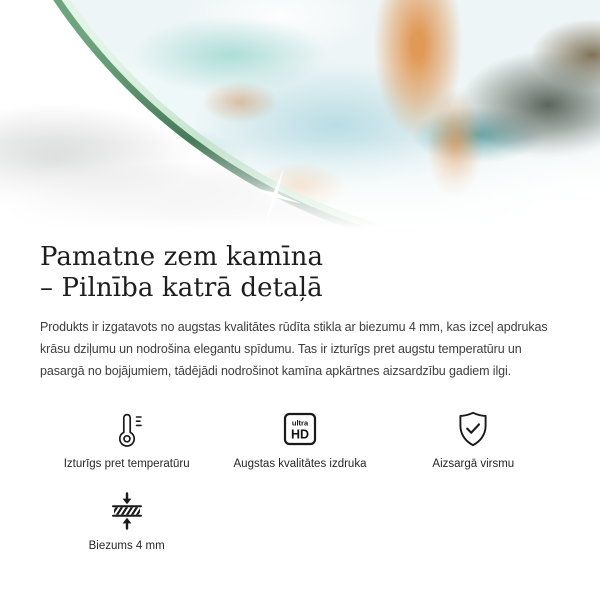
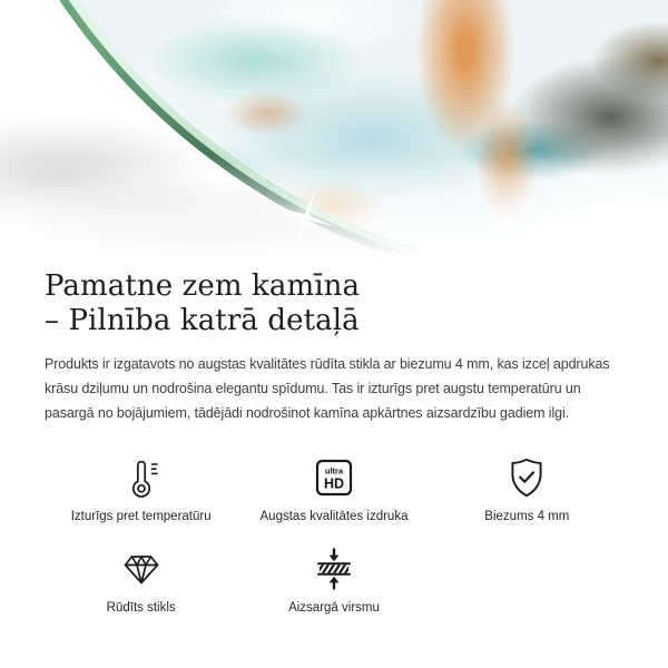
  Pamatne zem kamīna
  – Pilnība katrā detaļā
  Produkts ir izgatavots no augstas kvalitātes rūdīta stikla ar biezumu 4 mm, kas izceļ apdrukas krāsu dziļumu un nodrošina elegantu spīdumu. Tas ir izturīgs pret augstu temperatūru un pasargā no bojājumiem, tādējādi nodrošinot kamīna apkārtnes aizsardzību gadiem ilgi.
  Izturīgs pret temperatūru
  ultra
  HD
  Augstas kvalitātes izdruka
- Aizsargā virsmu
+ Biezums 4 mm
+ Rūdīts stikls
- Biezums 4 mm
+ Aizsargā virsmu
